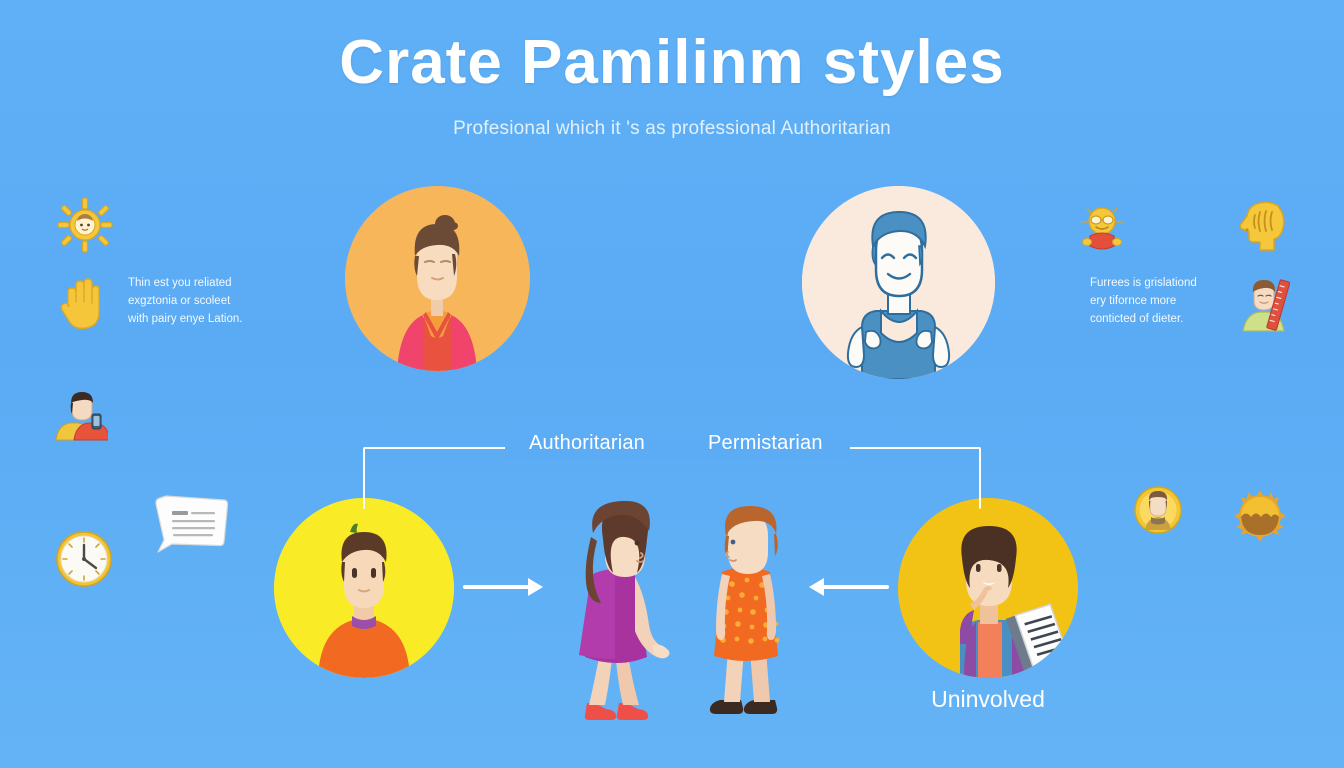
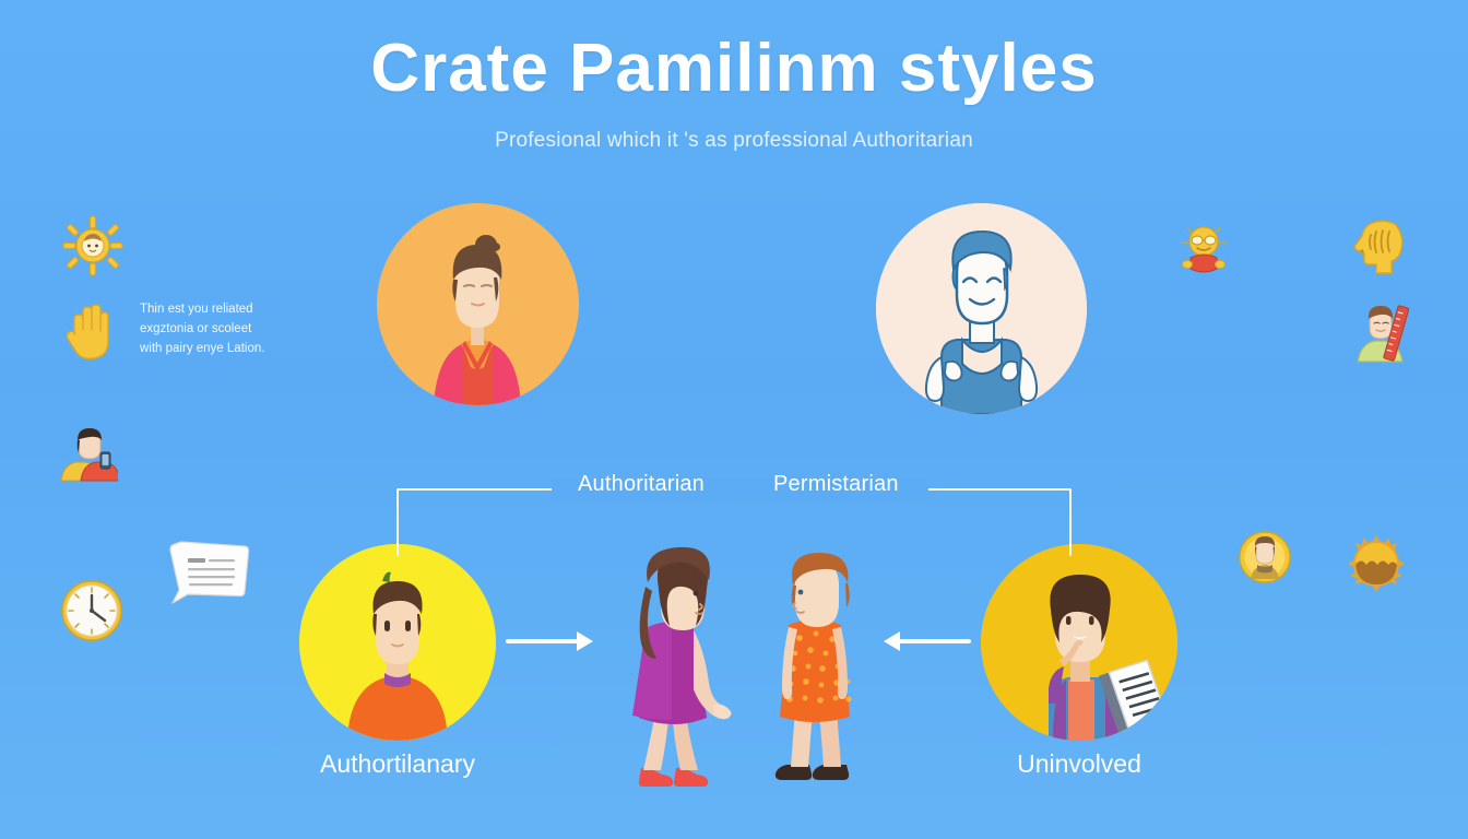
  Crate Pamilinm styles
  Profesional which it 's as professional Authoritarian
  Authoritarian
  Permistarian
+ Authortilanary
  Uninvolved
  Thin est you reliated
  exgztonia or scoleet
  with pairy enye Lation.
- Furrees is grislationd
- ery tifornce more
- conticted of dieter.
